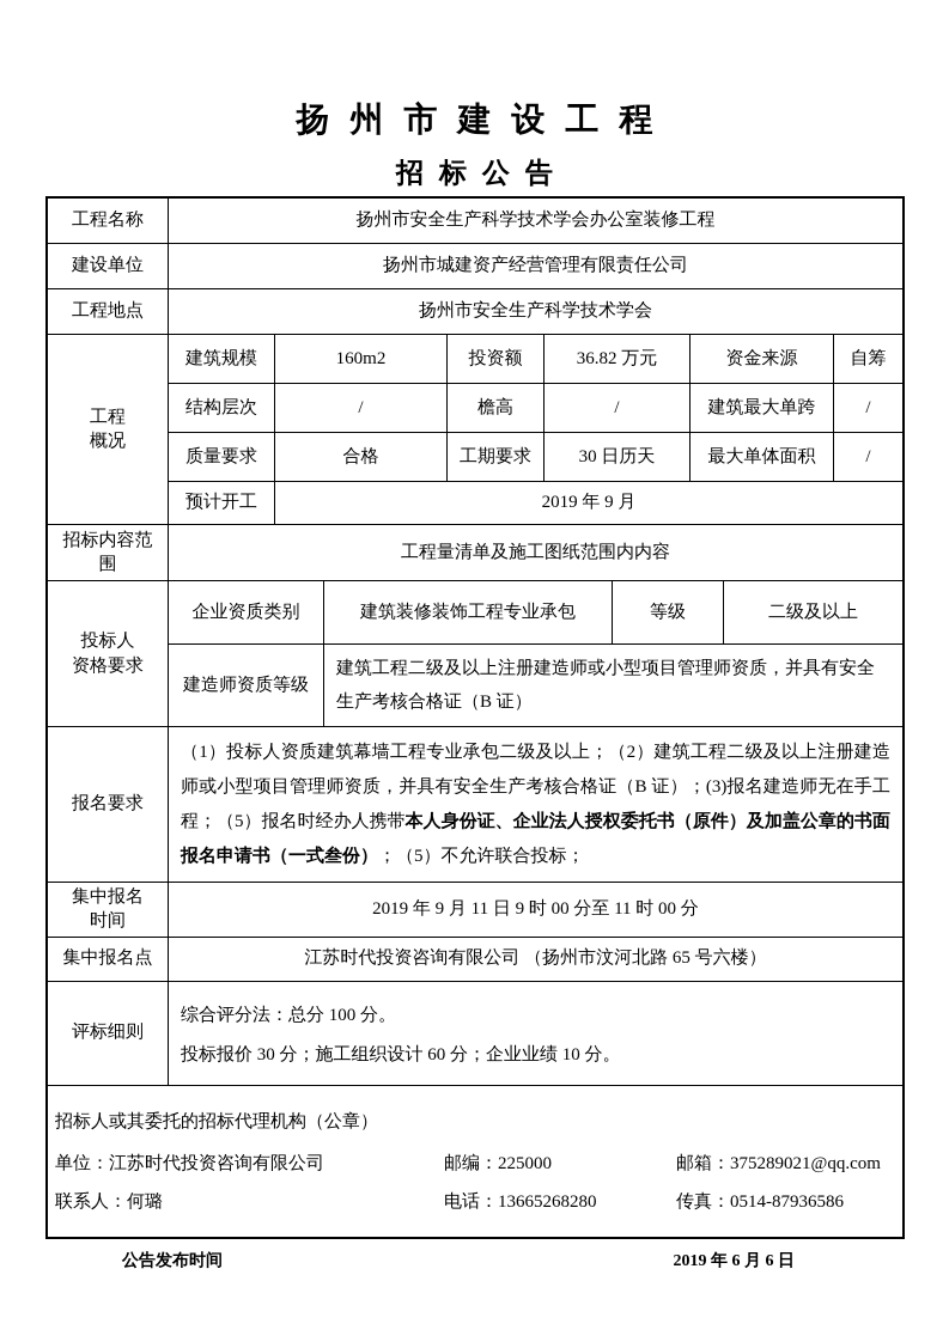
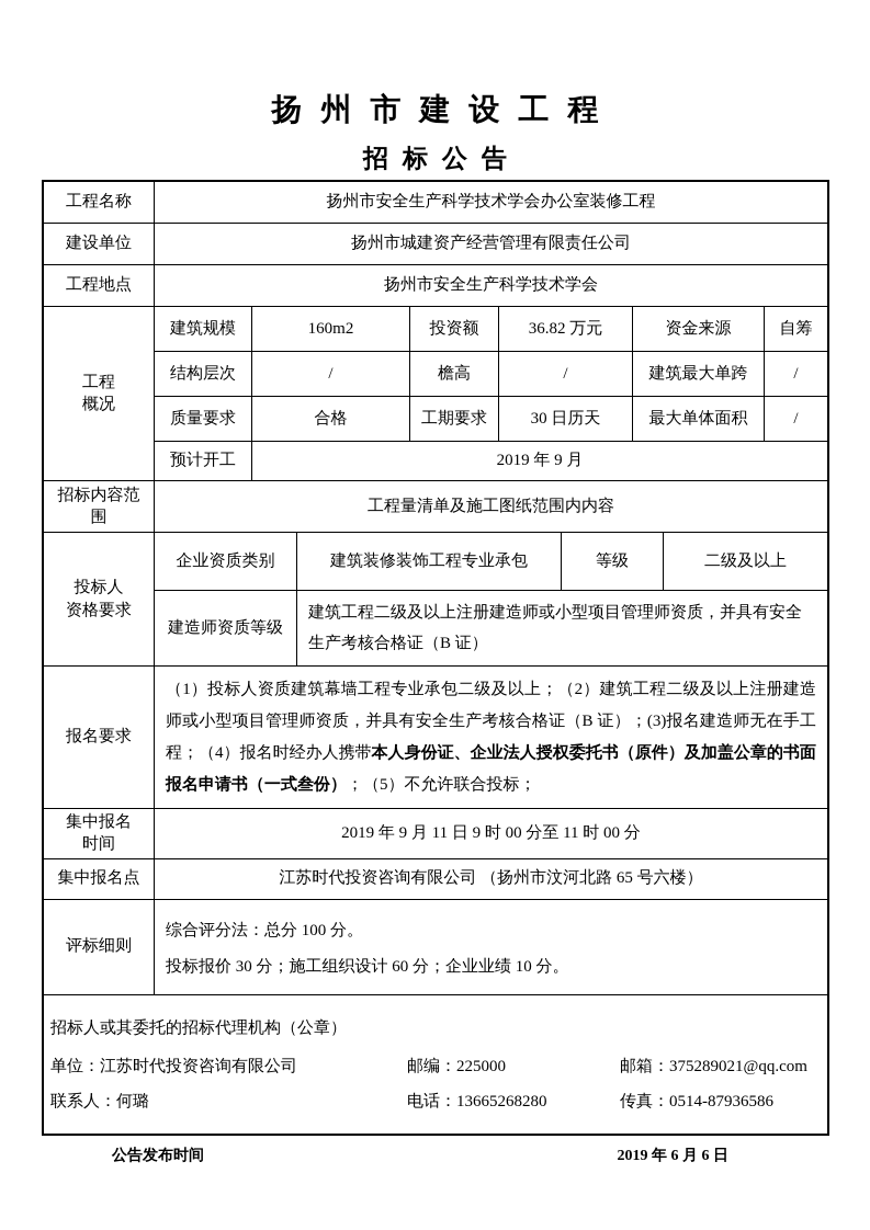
  扬州市建设工程
  招标公告
  工程名称
  扬州市安全生产科学技术学会办公室装修工程
  建设单位
  扬州市城建资产经营管理有限责任公司
  工程地点
  扬州市安全生产科学技术学会
  工程
  概况
  建筑规模
  160m2
  投资额
  36.82 万元
  资金来源
  自筹
  结构层次
  /
  檐高
  /
  建筑最大单跨
  /
  质量要求
  合格
  工期要求
  30 日历天
  最大单体面积
  /
  预计开工
  2019 年 9 月
  招标内容范
  围
  工程量清单及施工图纸范围内内容
  投标人
  资格要求
  企业资质类别
  建筑装修装饰工程专业承包
  等级
  二级及以上
  建造师资质等级
  建筑工程二级及以上注册建造师或小型项目管理师资质，并具有安全生产考核合格证（B 证）
  报名要求
- （1）投标人资质建筑幕墙工程专业承包二级及以上；（2）建筑工程二级及以上注册建造师或小型项目管理师资质，并具有安全生产考核合格证（B 证）；(3)报名建造师无在手工程；（5）报名时经办人携带本人身份证、企业法人授权委托书（原件）及加盖公章的书面报名申请书（一式叁份）；（5）不允许联合投标；
+ （1）投标人资质建筑幕墙工程专业承包二级及以上；（2）建筑工程二级及以上注册建造师或小型项目管理师资质，并具有安全生产考核合格证（B 证）；(3)报名建造师无在手工程；（4）报名时经办人携带本人身份证、企业法人授权委托书（原件）及加盖公章的书面报名申请书（一式叁份）；（5）不允许联合投标；
  集中报名
  时间
  2019 年 9 月 11 日 9 时 00 分至 11 时 00 分
  集中报名点
  江苏时代投资咨询有限公司 （扬州市汶河北路 65 号六楼）
  评标细则
  综合评分法：总分 100 分。
  投标报价 30 分；施工组织设计 60 分；企业业绩 10 分。
  招标人或其委托的招标代理机构（公章）
  单位：江苏时代投资咨询有限公司
  邮编：225000
  邮箱：375289021@qq.com
  联系人：何璐
  电话：13665268280
  传真：0514-87936586
  公告发布时间
  2019 年 6 月 6 日
